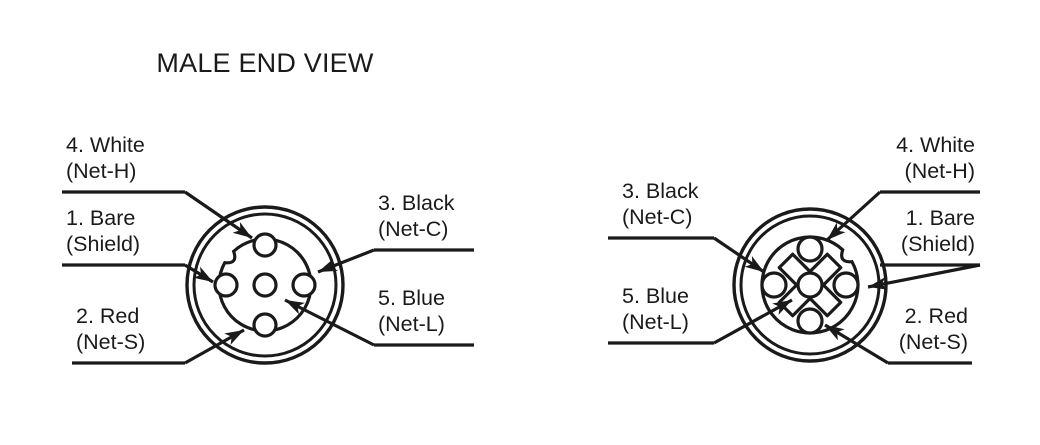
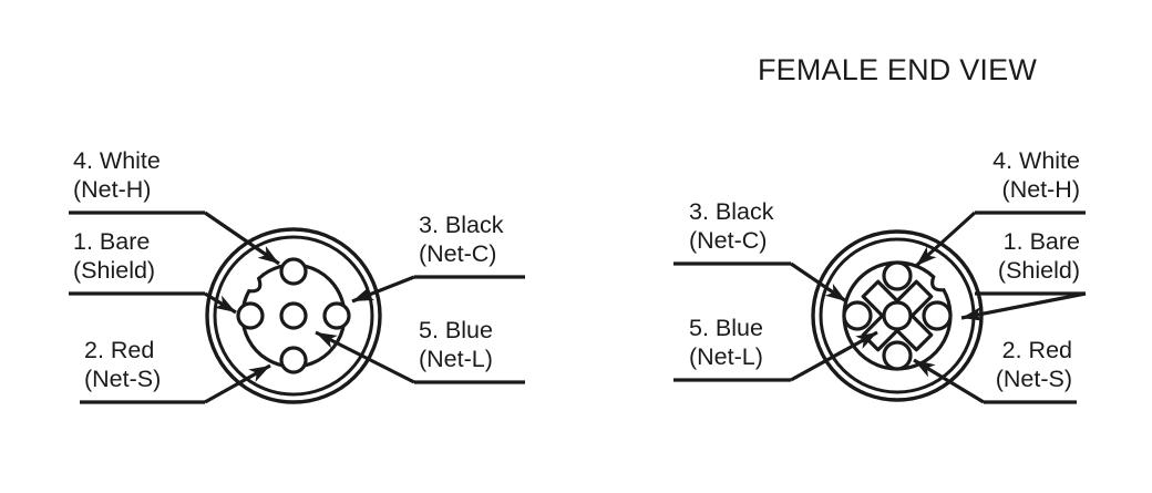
- MALE END VIEW
  4. White
  (Net-H)
  1. Bare
  (Shield)
  2. Red
  (Net-S)
  3. Black
  (Net-C)
  5. Blue
  (Net-L)
+ FEMALE END VIEW
  4. White
  (Net-H)
  1. Bare
  (Shield)
  2. Red
  (Net-S)
  3. Black
  (Net-C)
  5. Blue
  (Net-L)
